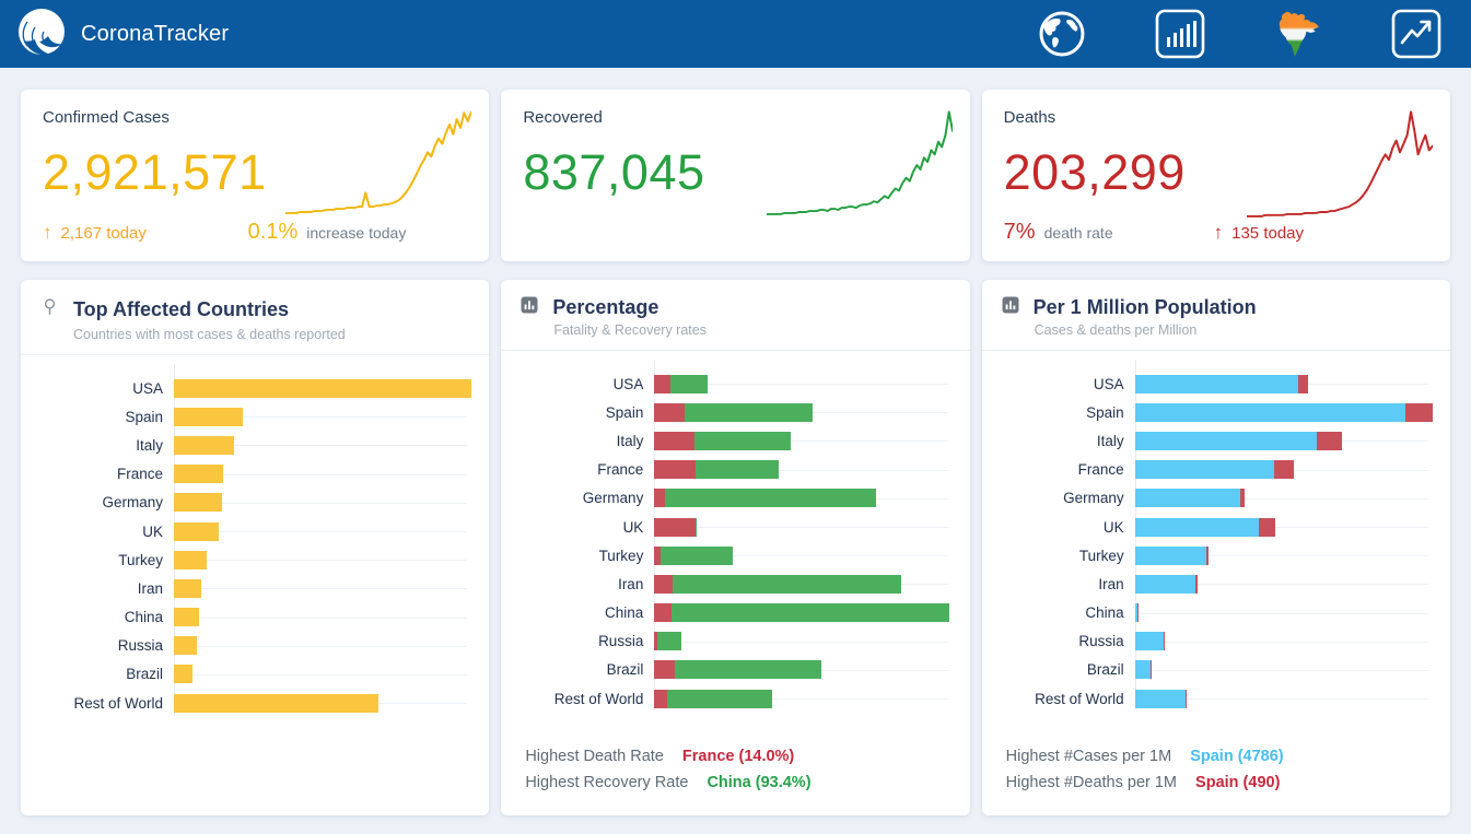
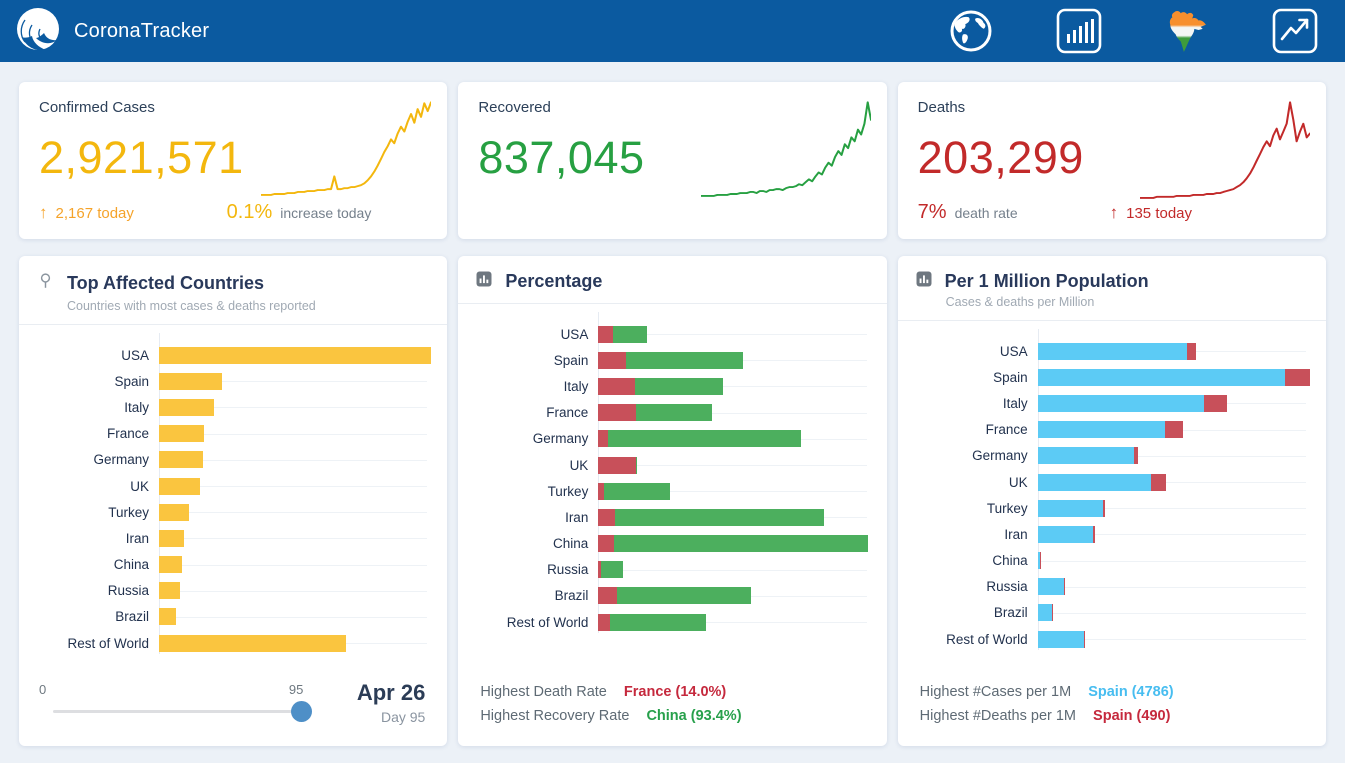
  CoronaTracker
  Confirmed Cases
  2,921,571
  ↑ 2,167 today
  0.1% increase today
  Recovered
  837,045
  Deaths
  203,299
  7% death rate
  ↑ 135 today
  Top Affected Countries
  Countries with most cases & deaths reported
  USA
  Spain
  Italy
  France
  Germany
  UK
  Turkey
  Iran
  China
  Russia
  Brazil
  Rest of World
+ 0
+ 95
+ Apr 26
+ Day 95
  Percentage
- Fatality & Recovery rates
  USA
  Spain
  Italy
  France
  Germany
  UK
  Turkey
  Iran
  China
  Russia
  Brazil
  Rest of World
  Highest Death Rate France (14.0%)
  Highest Recovery Rate China (93.4%)
  Per 1 Million Population
  Cases & deaths per Million
  USA
  Spain
  Italy
  France
  Germany
  UK
  Turkey
  Iran
  China
  Russia
  Brazil
  Rest of World
  Highest #Cases per 1M Spain (4786)
  Highest #Deaths per 1M Spain (490)
